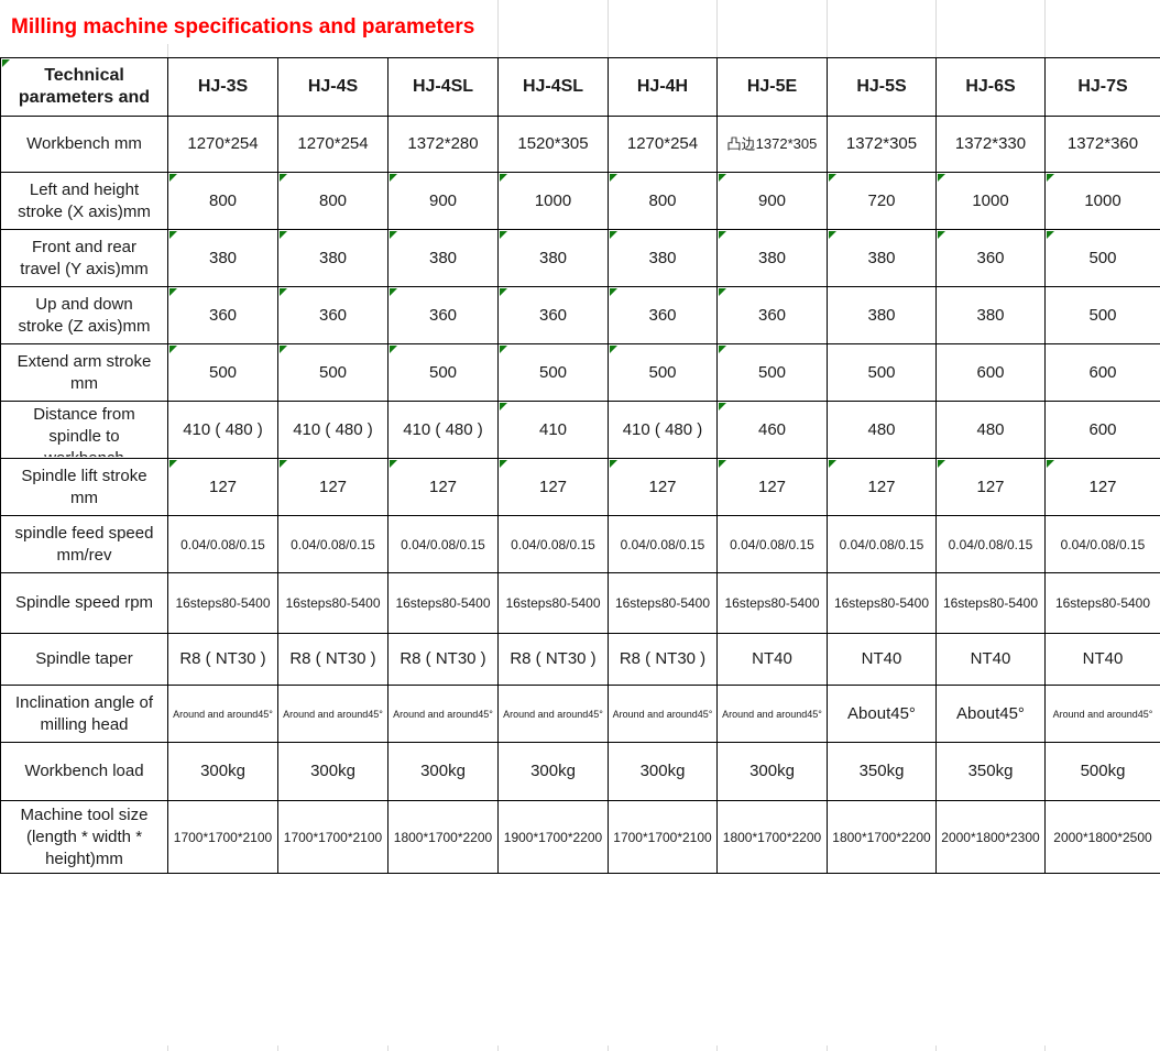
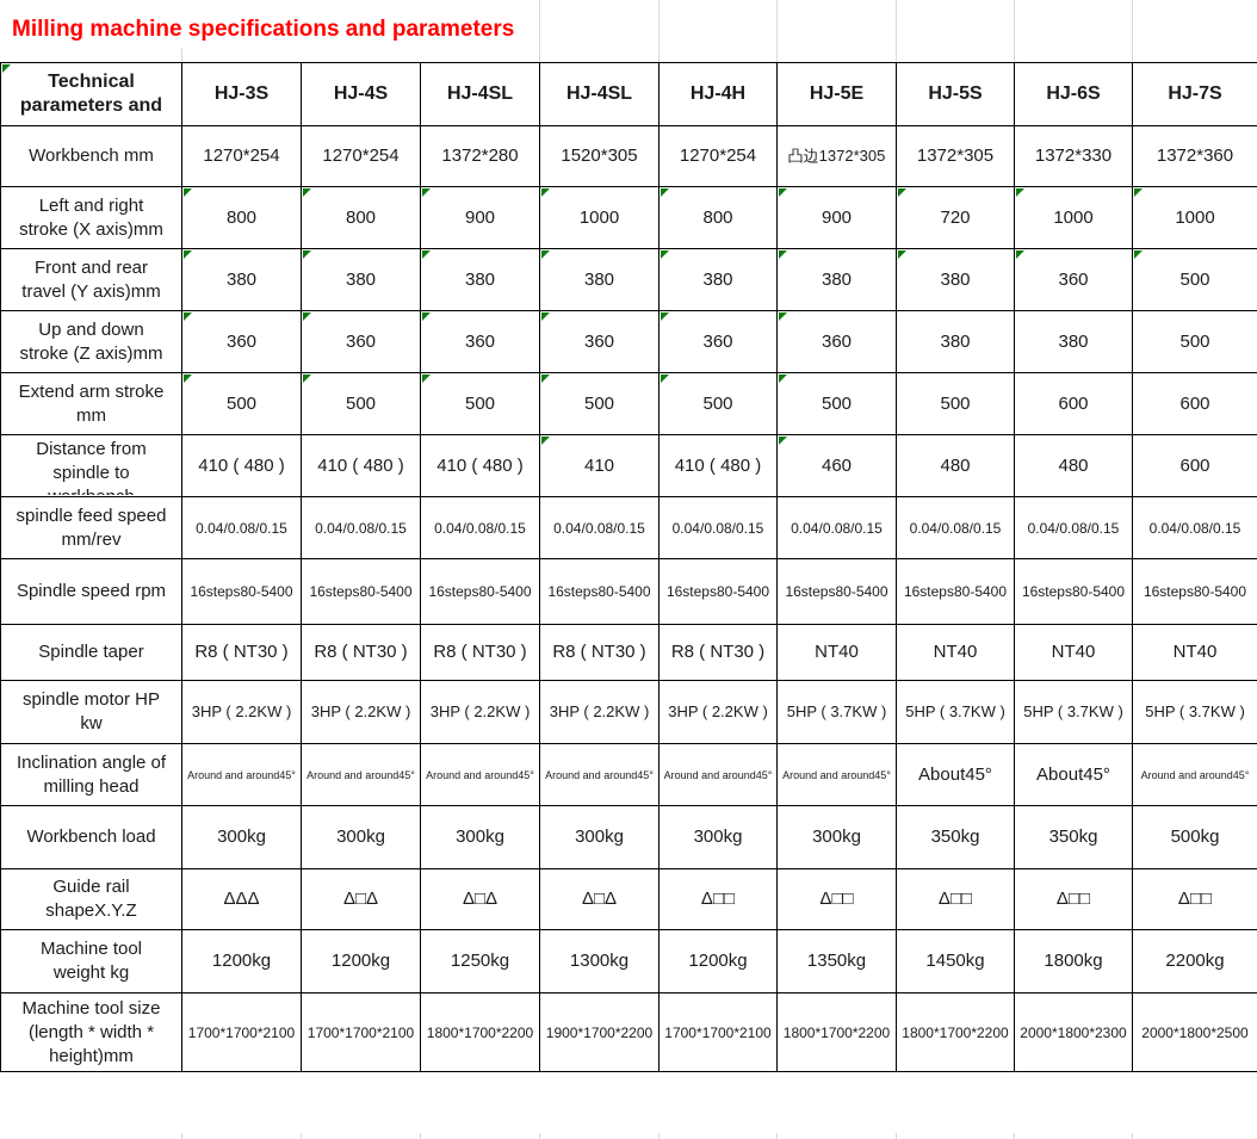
  Milling machine specifications and parameters
  Technical parameters and	HJ-3S	HJ-4S	HJ-4SL	HJ-4SL	HJ-4H	HJ-5E	HJ-5S	HJ-6S	HJ-7S
  Workbench mm	1270*254	1270*254	1372*280	1520*305	1270*254	凸边1372*305	1372*305	1372*330	1372*360
- Left and height stroke (X axis)mm	800	800	900	1000	800	900	720	1000	1000
+ Left and right stroke (X axis)mm	800	800	900	1000	800	900	720	1000	1000
  Front and rear travel (Y axis)mm	380	380	380	380	380	380	380	360	500
  Up and down stroke (Z axis)mm	360	360	360	360	360	360	380	380	500
  Extend arm stroke mm	500	500	500	500	500	500	500	600	600
  Distance from spindle to	410 ( 480 )	410 ( 480 )	410 ( 480 )	410	410 ( 480 )	460	480	480	600
- Spindle lift stroke mm	127	127	127	127	127	127	127	127	127
  spindle feed speed mm/rev	0.04/0.08/0.15	0.04/0.08/0.15	0.04/0.08/0.15	0.04/0.08/0.15	0.04/0.08/0.15	0.04/0.08/0.15	0.04/0.08/0.15	0.04/0.08/0.15	0.04/0.08/0.15
  Spindle speed rpm	16steps80-5400	16steps80-5400	16steps80-5400	16steps80-5400	16steps80-5400	16steps80-5400	16steps80-5400	16steps80-5400	16steps80-5400
  Spindle taper	R8 ( NT30 )	R8 ( NT30 )	R8 ( NT30 )	R8 ( NT30 )	R8 ( NT30 )	NT40	NT40	NT40	NT40
+ spindle motor HP kw	3HP ( 2.2KW )	3HP ( 2.2KW )	3HP ( 2.2KW )	3HP ( 2.2KW )	3HP ( 2.2KW )	5HP ( 3.7KW )	5HP ( 3.7KW )	5HP ( 3.7KW )	5HP ( 3.7KW )
  Inclination angle of milling head	Around and around45°	Around and around45°	Around and around45°	Around and around45°	Around and around45°	Around and around45°	About45°	About45°	Around and around45°
  Workbench load	300kg	300kg	300kg	300kg	300kg	300kg	350kg	350kg	500kg
+ Guide rail shapeX.Y.Z	ΔΔΔ	Δ□Δ	Δ□Δ	Δ□Δ	Δ□□	Δ□□	Δ□□	Δ□□	Δ□□
+ Machine tool weight kg	1200kg	1200kg	1250kg	1300kg	1200kg	1350kg	1450kg	1800kg	2200kg
  Machine tool size (length * width * height)mm	1700*1700*2100	1700*1700*2100	1800*1700*2200	1900*1700*2200	1700*1700*2100	1800*1700*2200	1800*1700*2200	2000*1800*2300	2000*1800*2500
